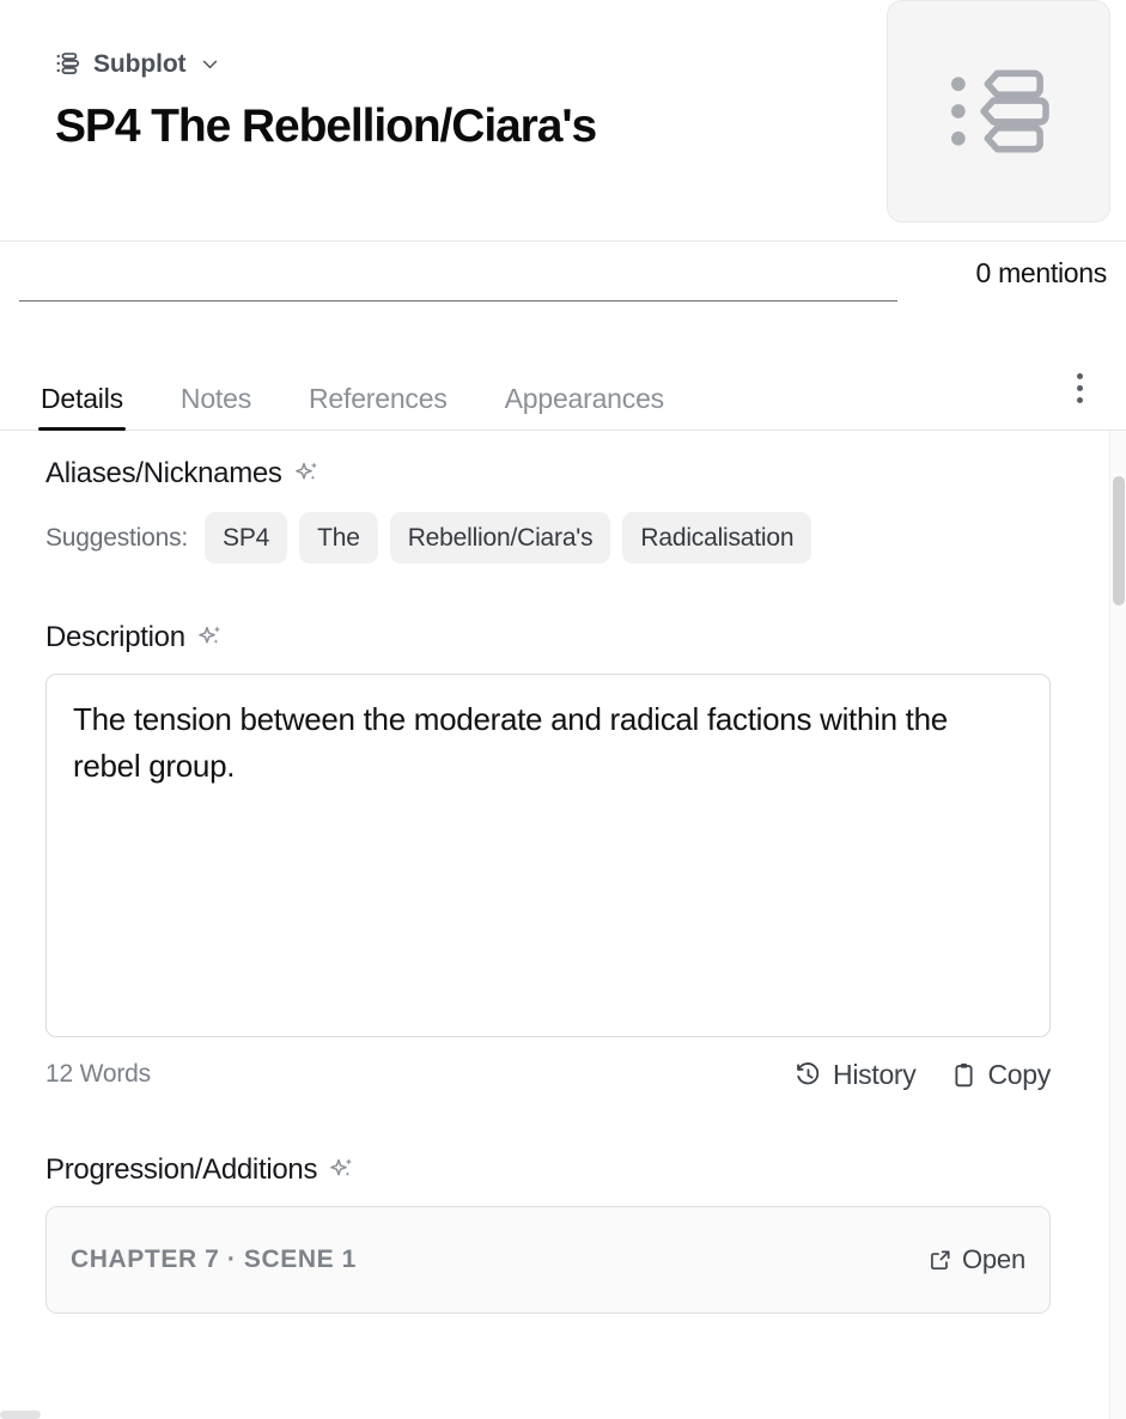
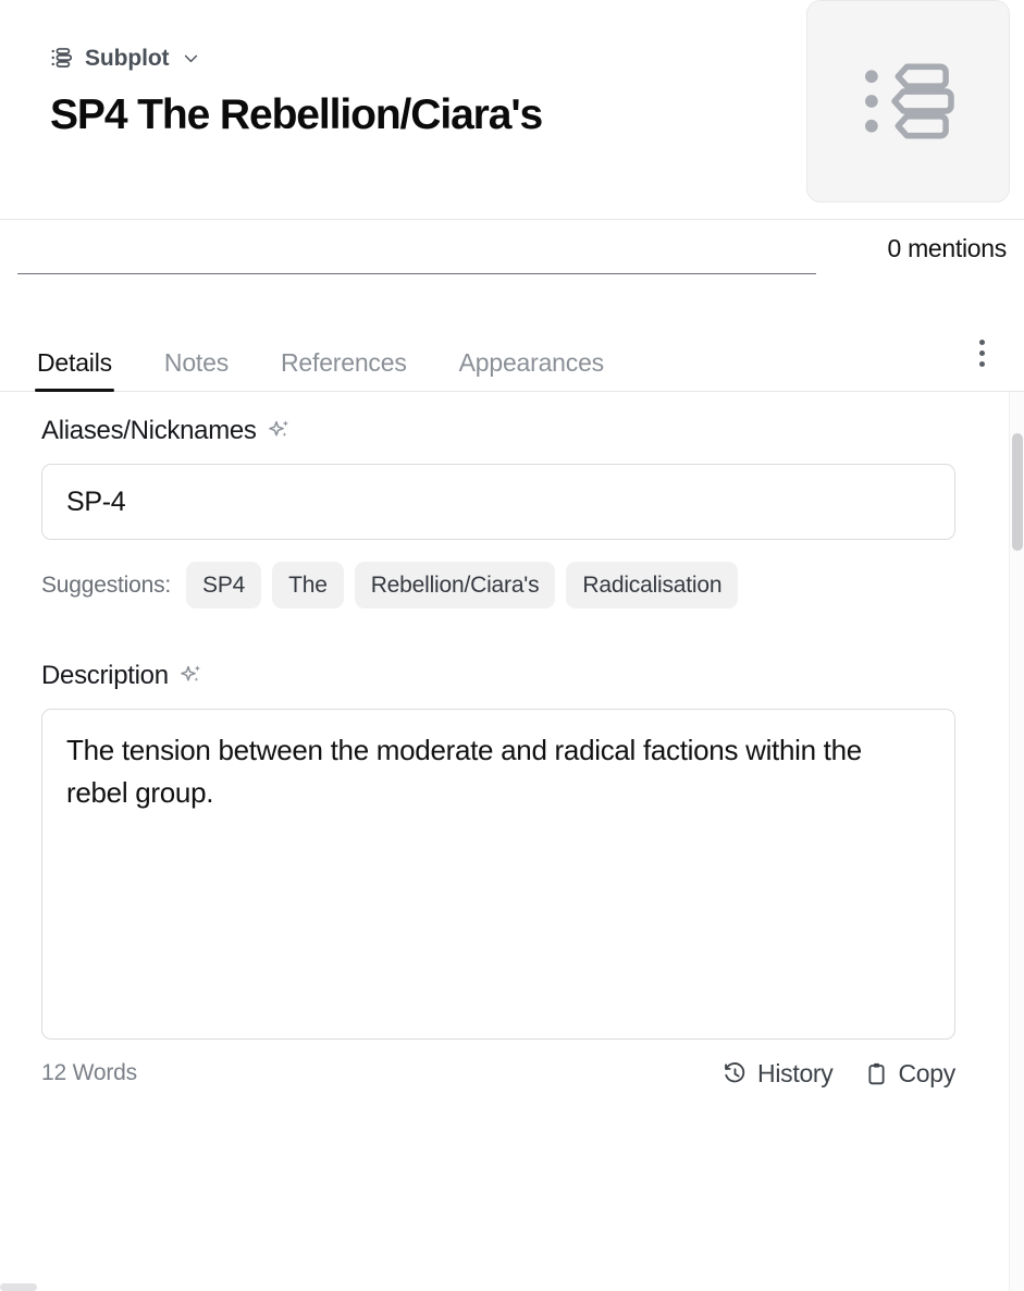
  Subplot
  SP4 The Rebellion/Ciara's
  0 mentions
  Details
  Notes
  References
  Appearances
  Aliases/Nicknames
+ SP-4
  Suggestions:
  SP4
  The
  Rebellion/Ciara's
  Radicalisation
  Description
  12 Words
  History
  Copy
- Progression/Additions
- CHAPTER 7 · SCENE 1
- Open
